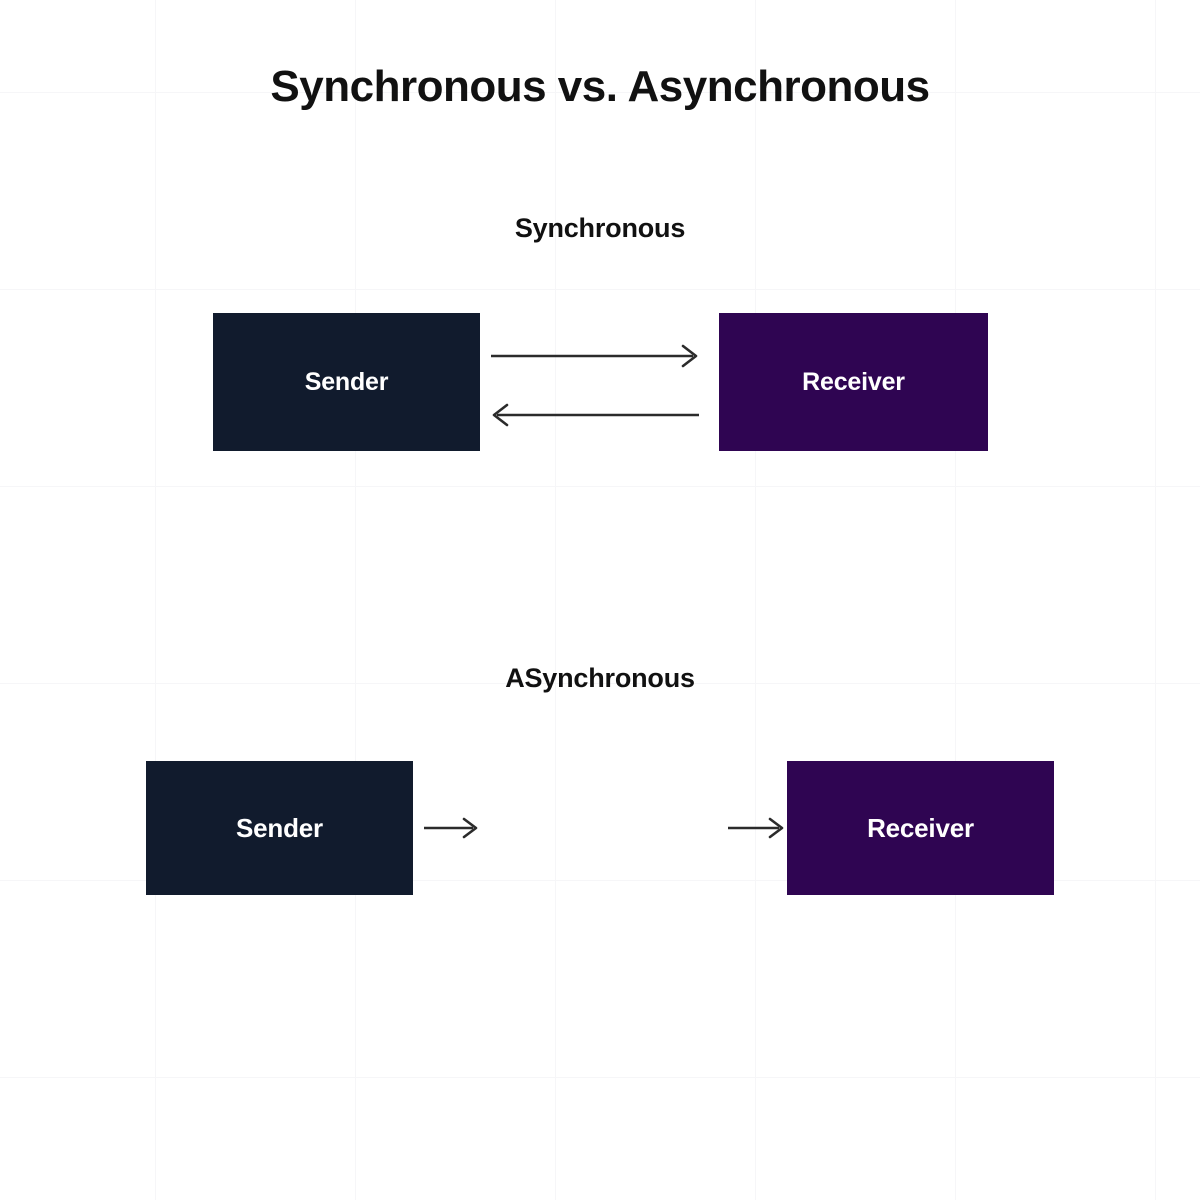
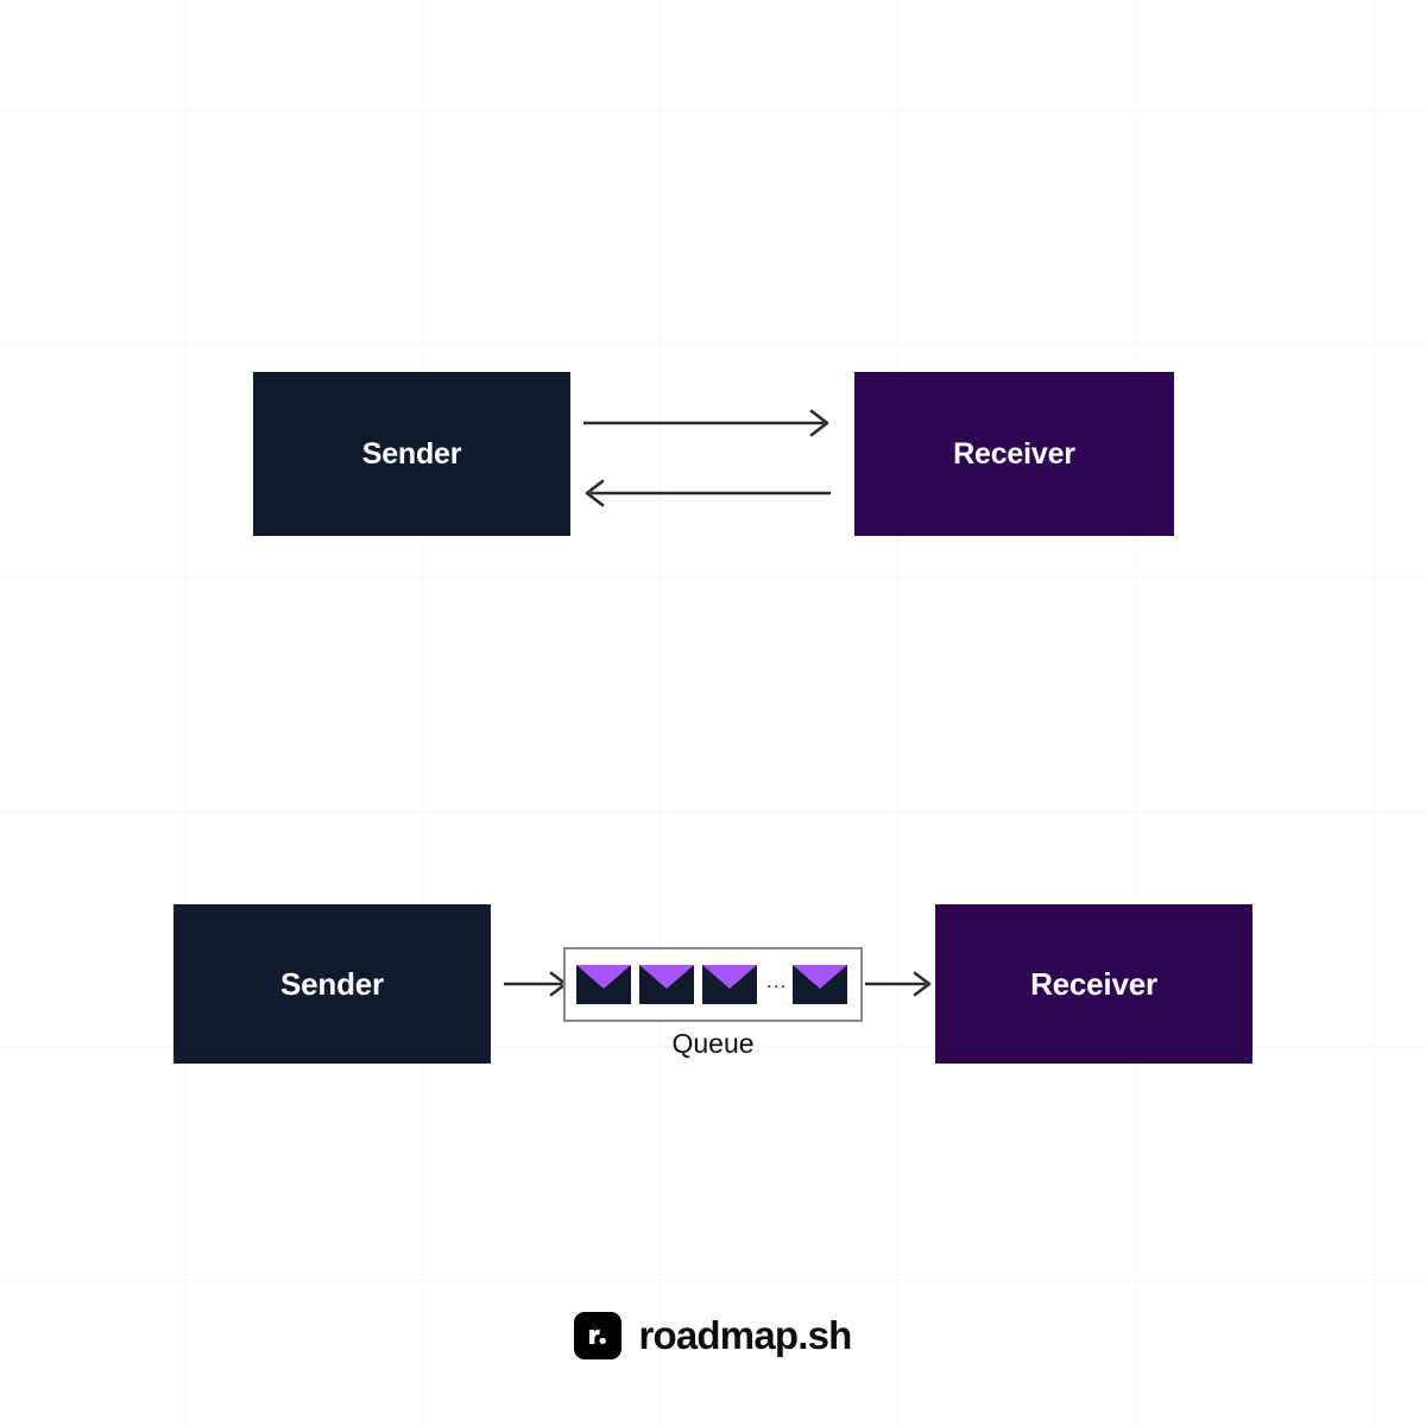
- Synchronous vs. Asynchronous
- Synchronous
  Sender
  Receiver
- ASynchronous
  Sender
  Receiver
+ ...
+ Queue
+ roadmap.sh
